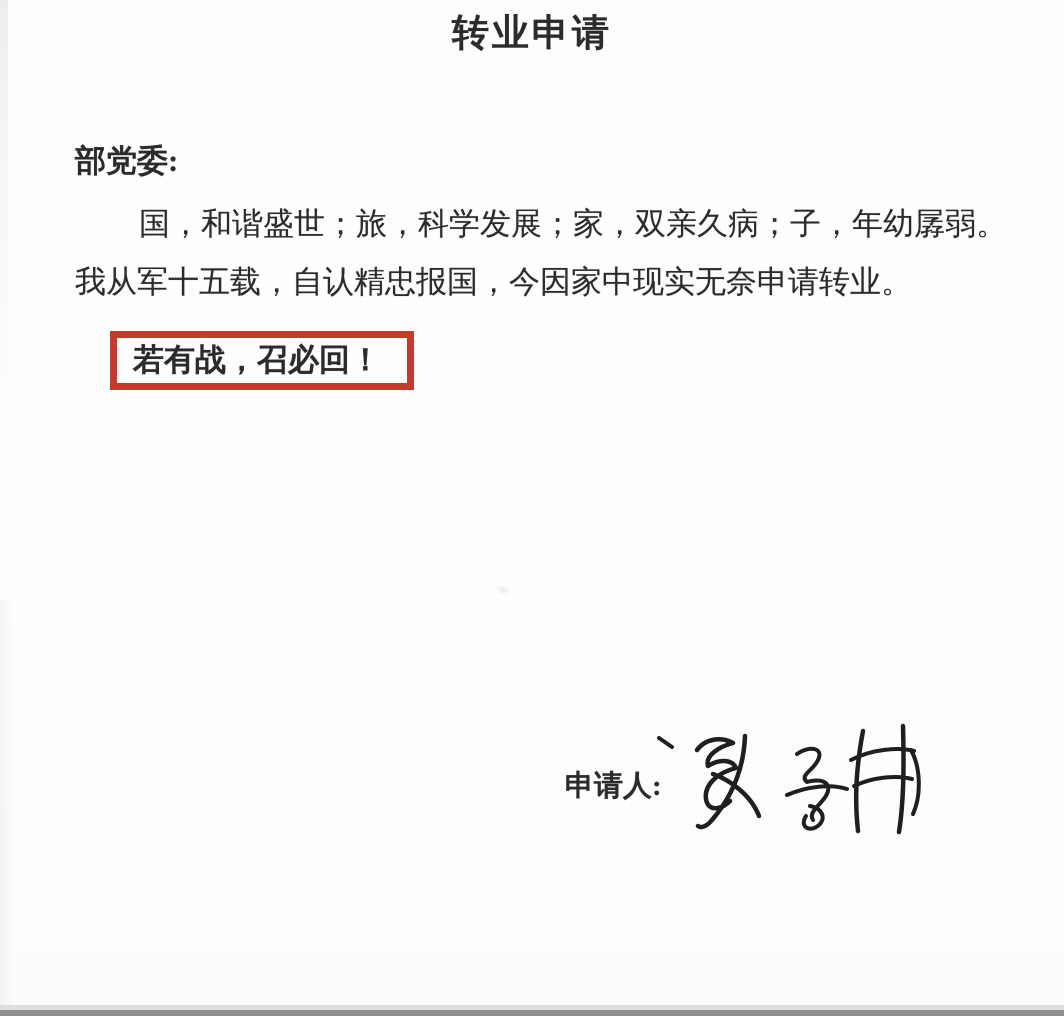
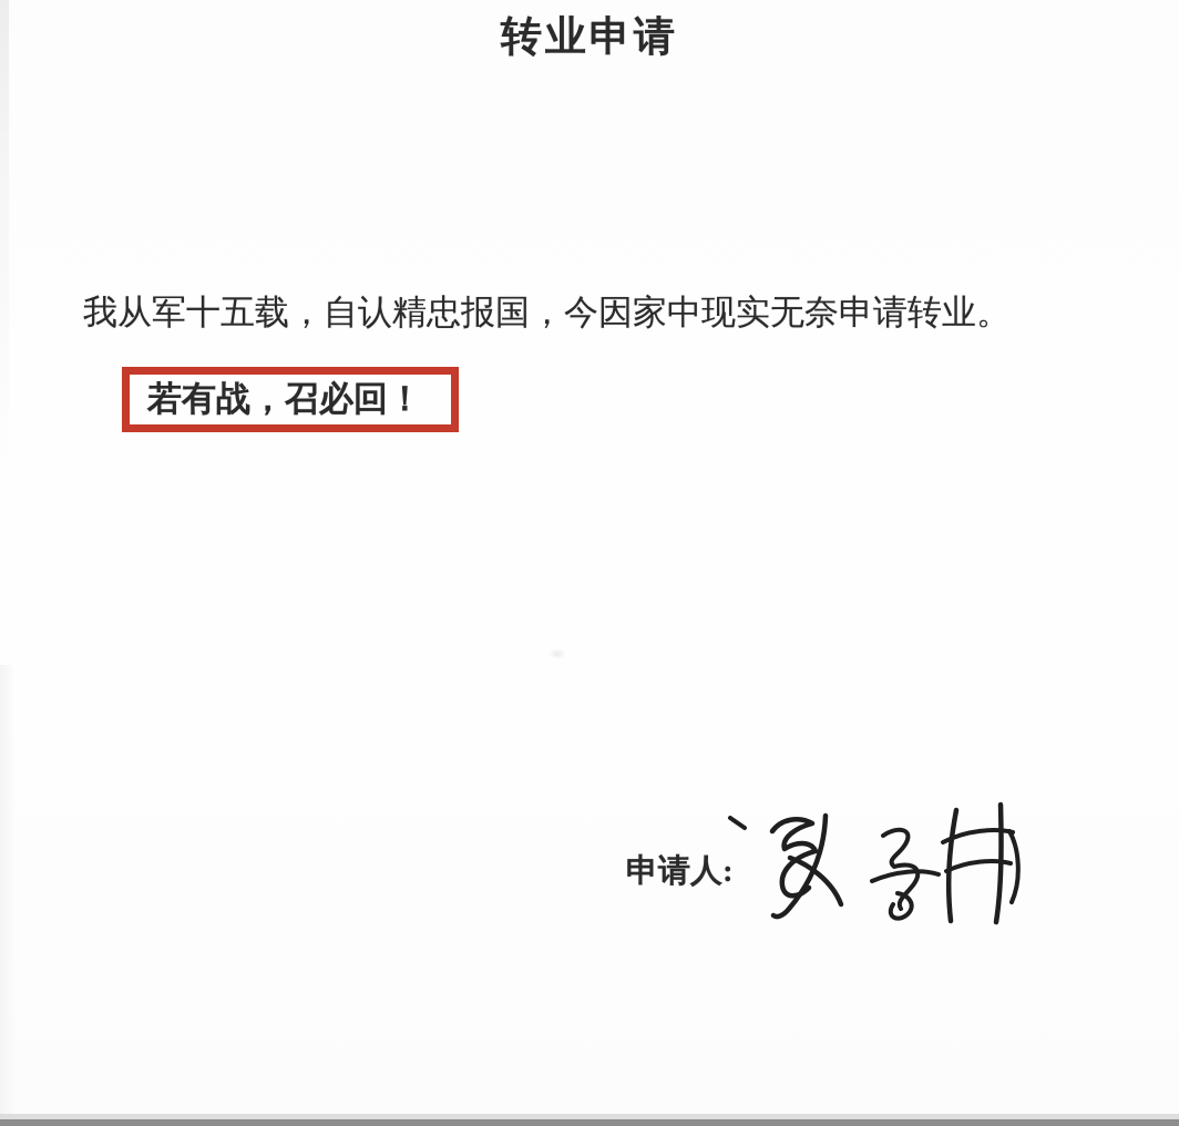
  转业申请
- 部党委:
- 国，和谐盛世；旅，科学发展；家，双亲久病；子，年幼孱弱。
  我从军十五载，自认精忠报国，今因家中现实无奈申请转业。
  若有战，召必回！
  申请人:
